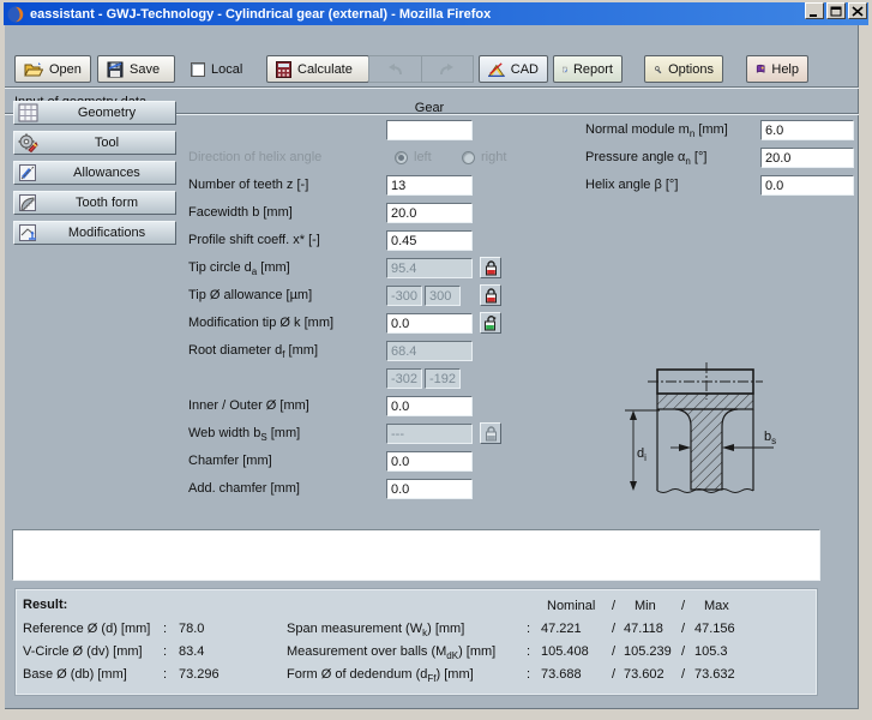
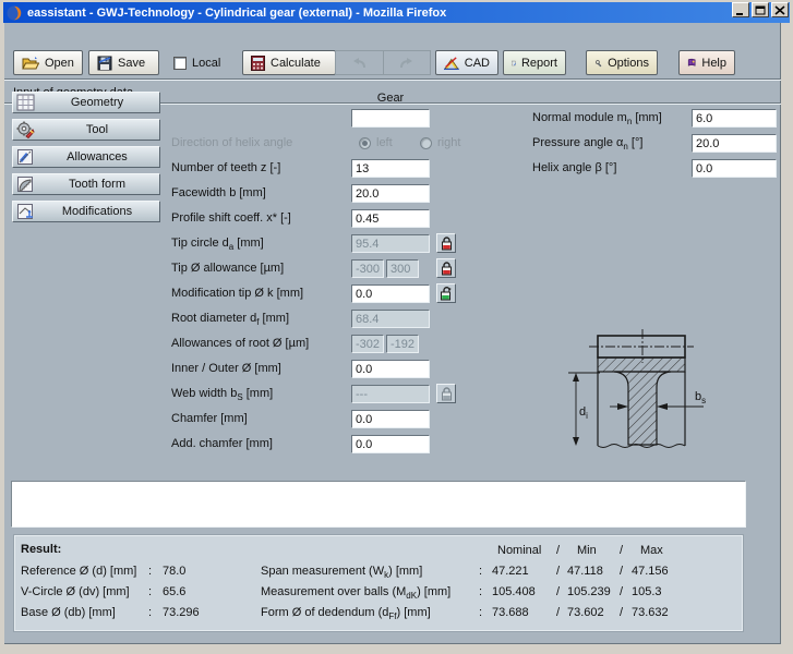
  eassistant - GWJ-Technology - Cylindrical gear (external) - Mozilla Firefox
  Open
  Save
  Local
  Calculate
  CAD
  Report
  Options
  Help
  Geometry
  Tool
  Allowances
  Tooth form
  Modifications
  Gear
  Direction of helix angle
  left
  right
  Number of teeth z [-]
  13
  Facewidth b [mm]
  20.0
  Profile shift coeff. x* [-]
  0.45
  Tip circle da [mm]
  95.4
  Tip Ø allowance [µm]
  -300
  300
  Modification tip Ø k [mm]
  0.0
  Root diameter df [mm]
  68.4
+ Allowances of root Ø [µm]
  -302
  -192
  Inner / Outer Ø [mm]
  0.0
  Web width bS [mm]
  ---
  Chamfer [mm]
  0.0
  Add. chamfer [mm]
  0.0
  Normal module mn [mm]
  6.0
  Pressure angle αn [°]
  20.0
  Helix angle β [°]
  0.0
  di
  bs
  Result:
  Nominal
  /
  Min
  /
  Max
  Reference Ø (d) [mm]
  :
  78.0
  V-Circle Ø (dv) [mm]
  :
- 83.4
+ 65.6
  Base Ø (db) [mm]
  :
  73.296
  Span measurement (Wk) [mm]
  :
  47.221
  /
  47.118
  /
  47.156
  Measurement over balls (MdK) [mm]
  :
  105.408
  /
  105.239
  /
  105.3
  Form Ø of dedendum (dFf) [mm]
  :
  73.688
  /
  73.602
  /
  73.632
